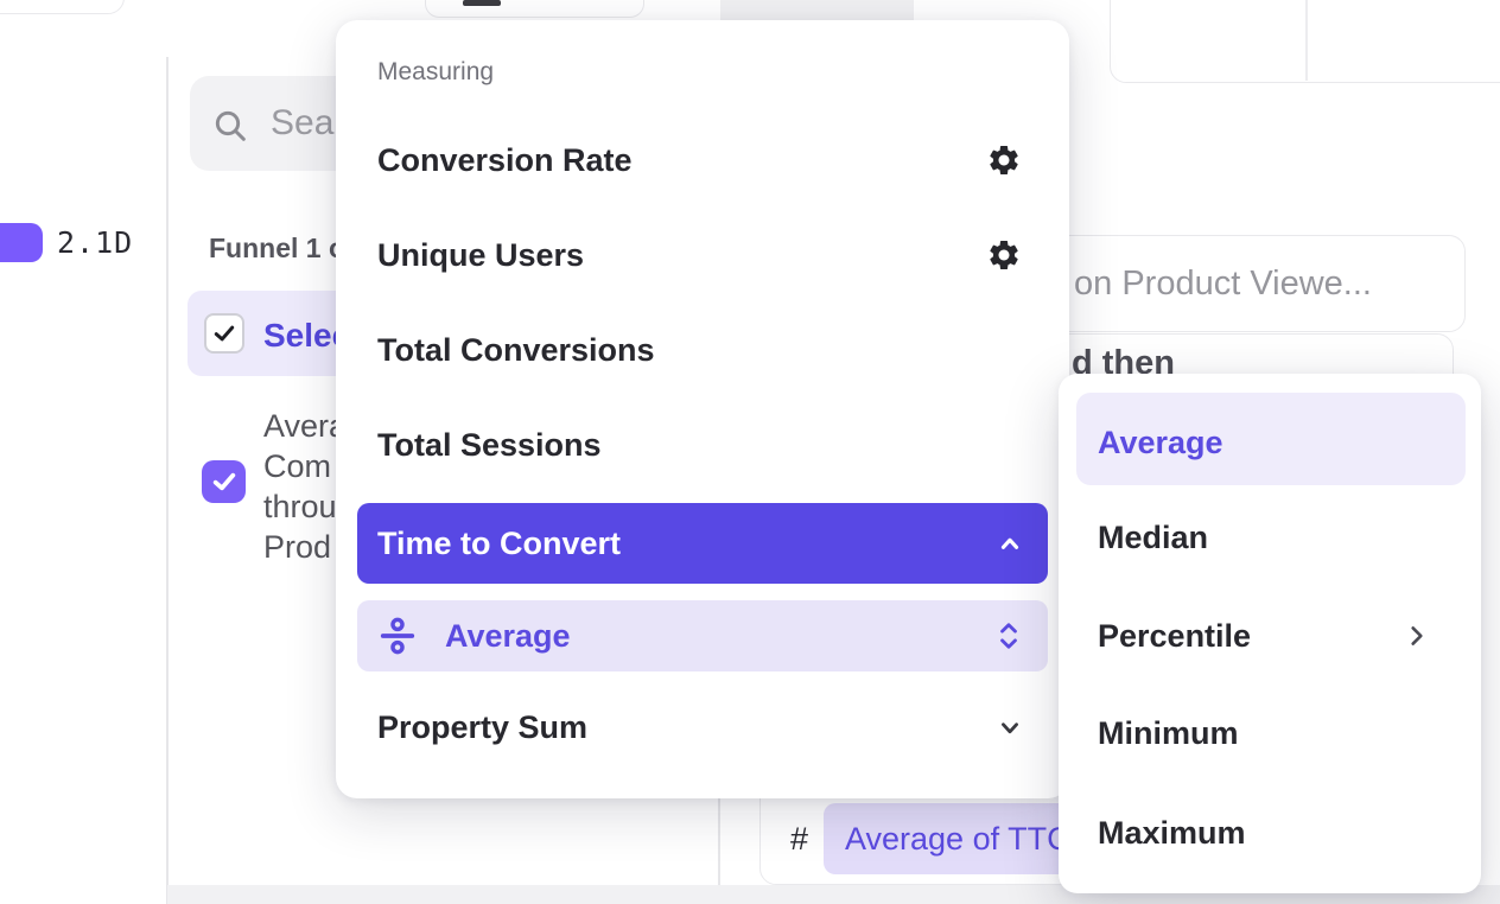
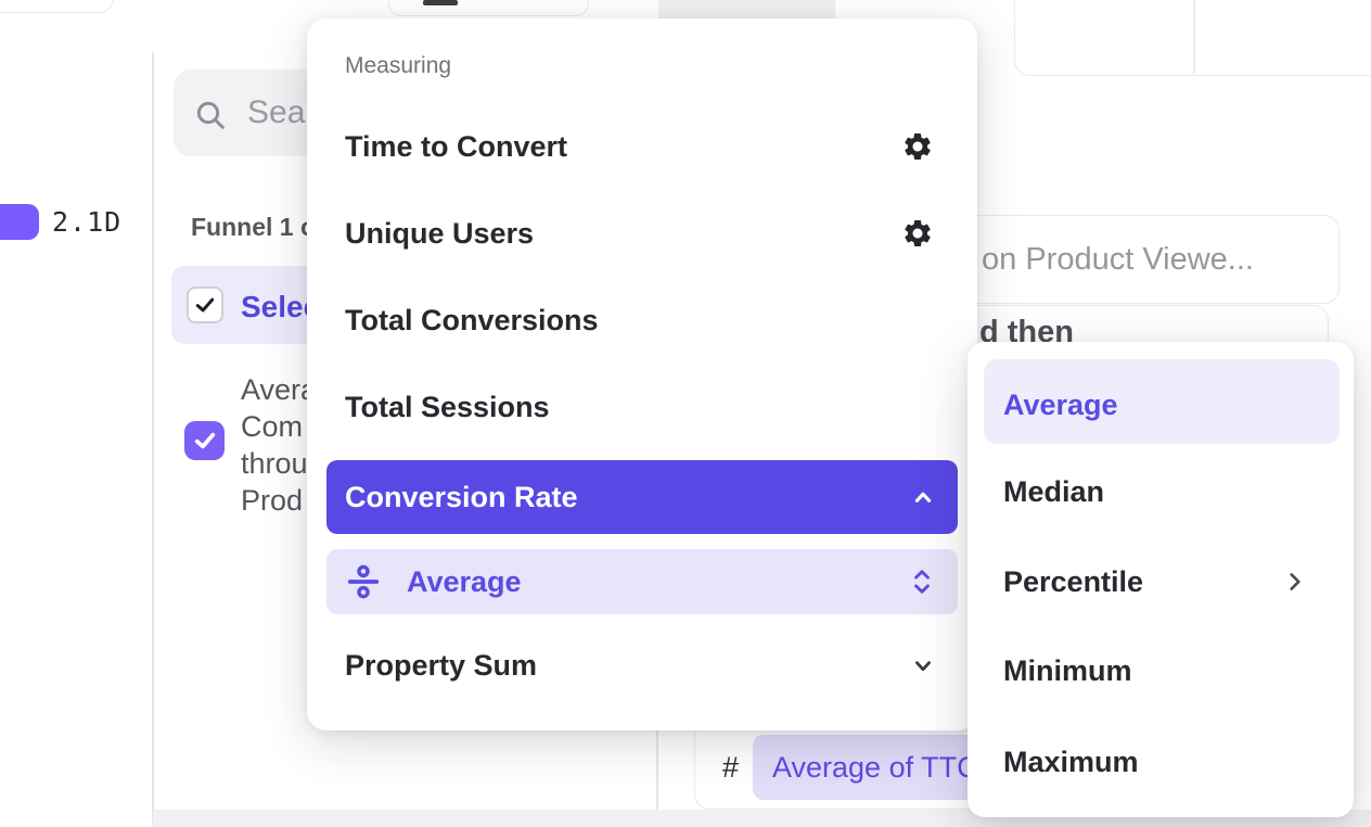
  on Product Viewe...
  d then
  #
  Average of TT
  2.1D
  Funnel 1
  Sele
  Aver
  Com
  throu
  Prod
  Measuring
- Conversion Rate
+ Time to Convert
  Unique Users
  Total Conversions
  Total Sessions
- Time to Convert
+ Conversion Rate
  Average
  Property Sum
  Average
  Median
  Percentile
  Minimum
  Maximum
